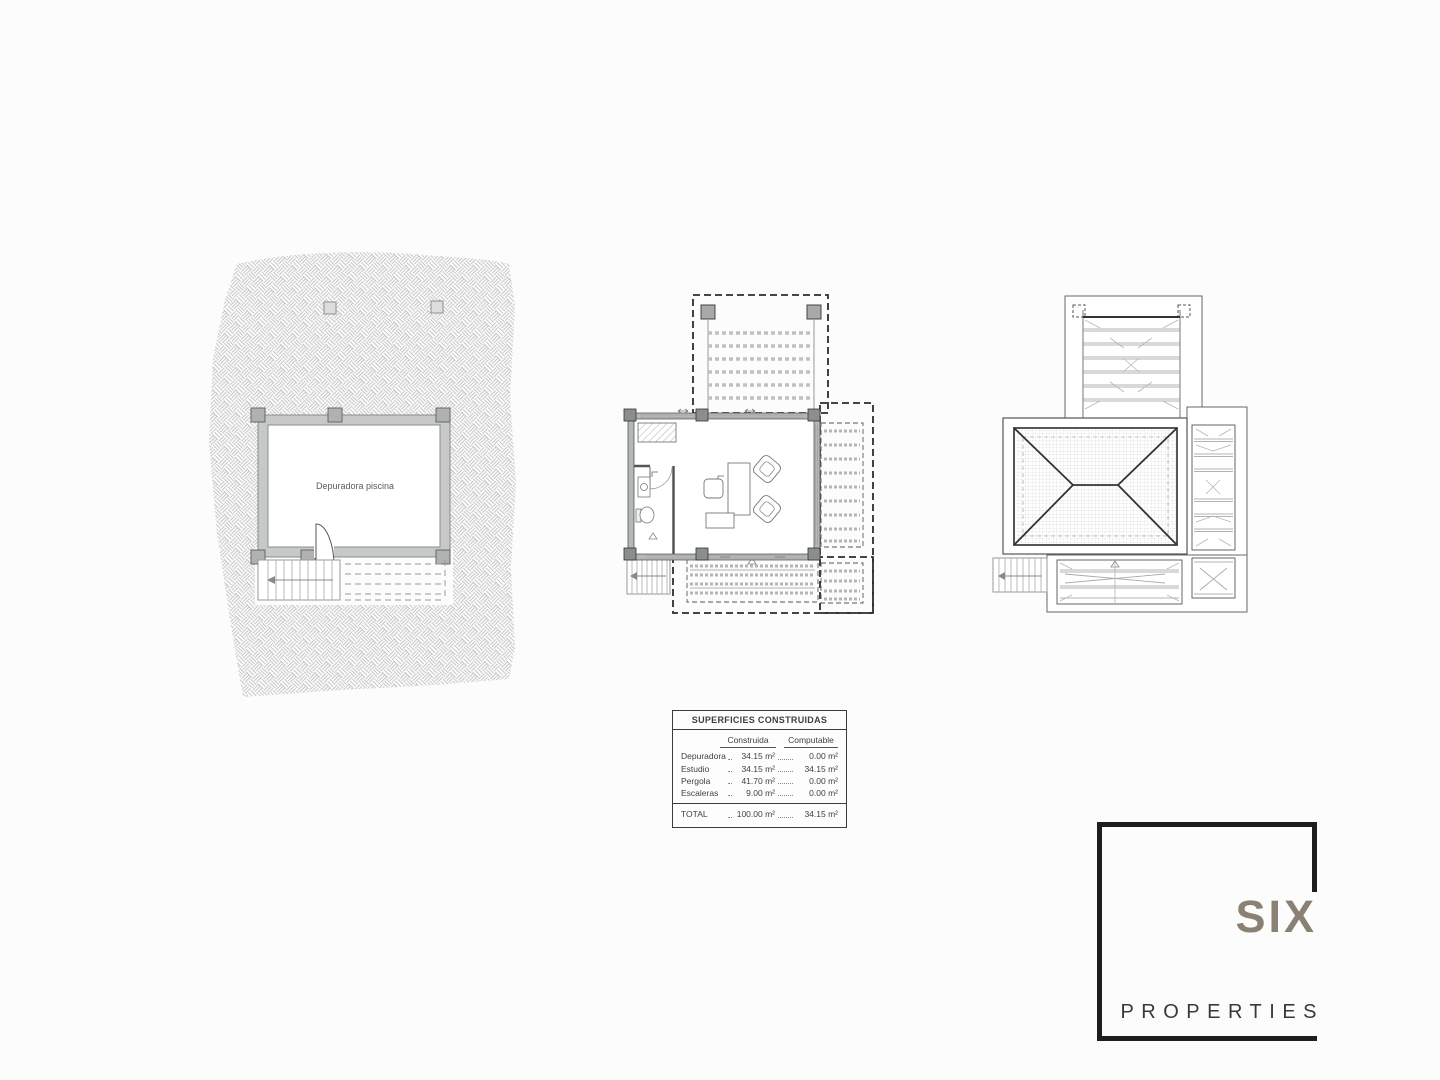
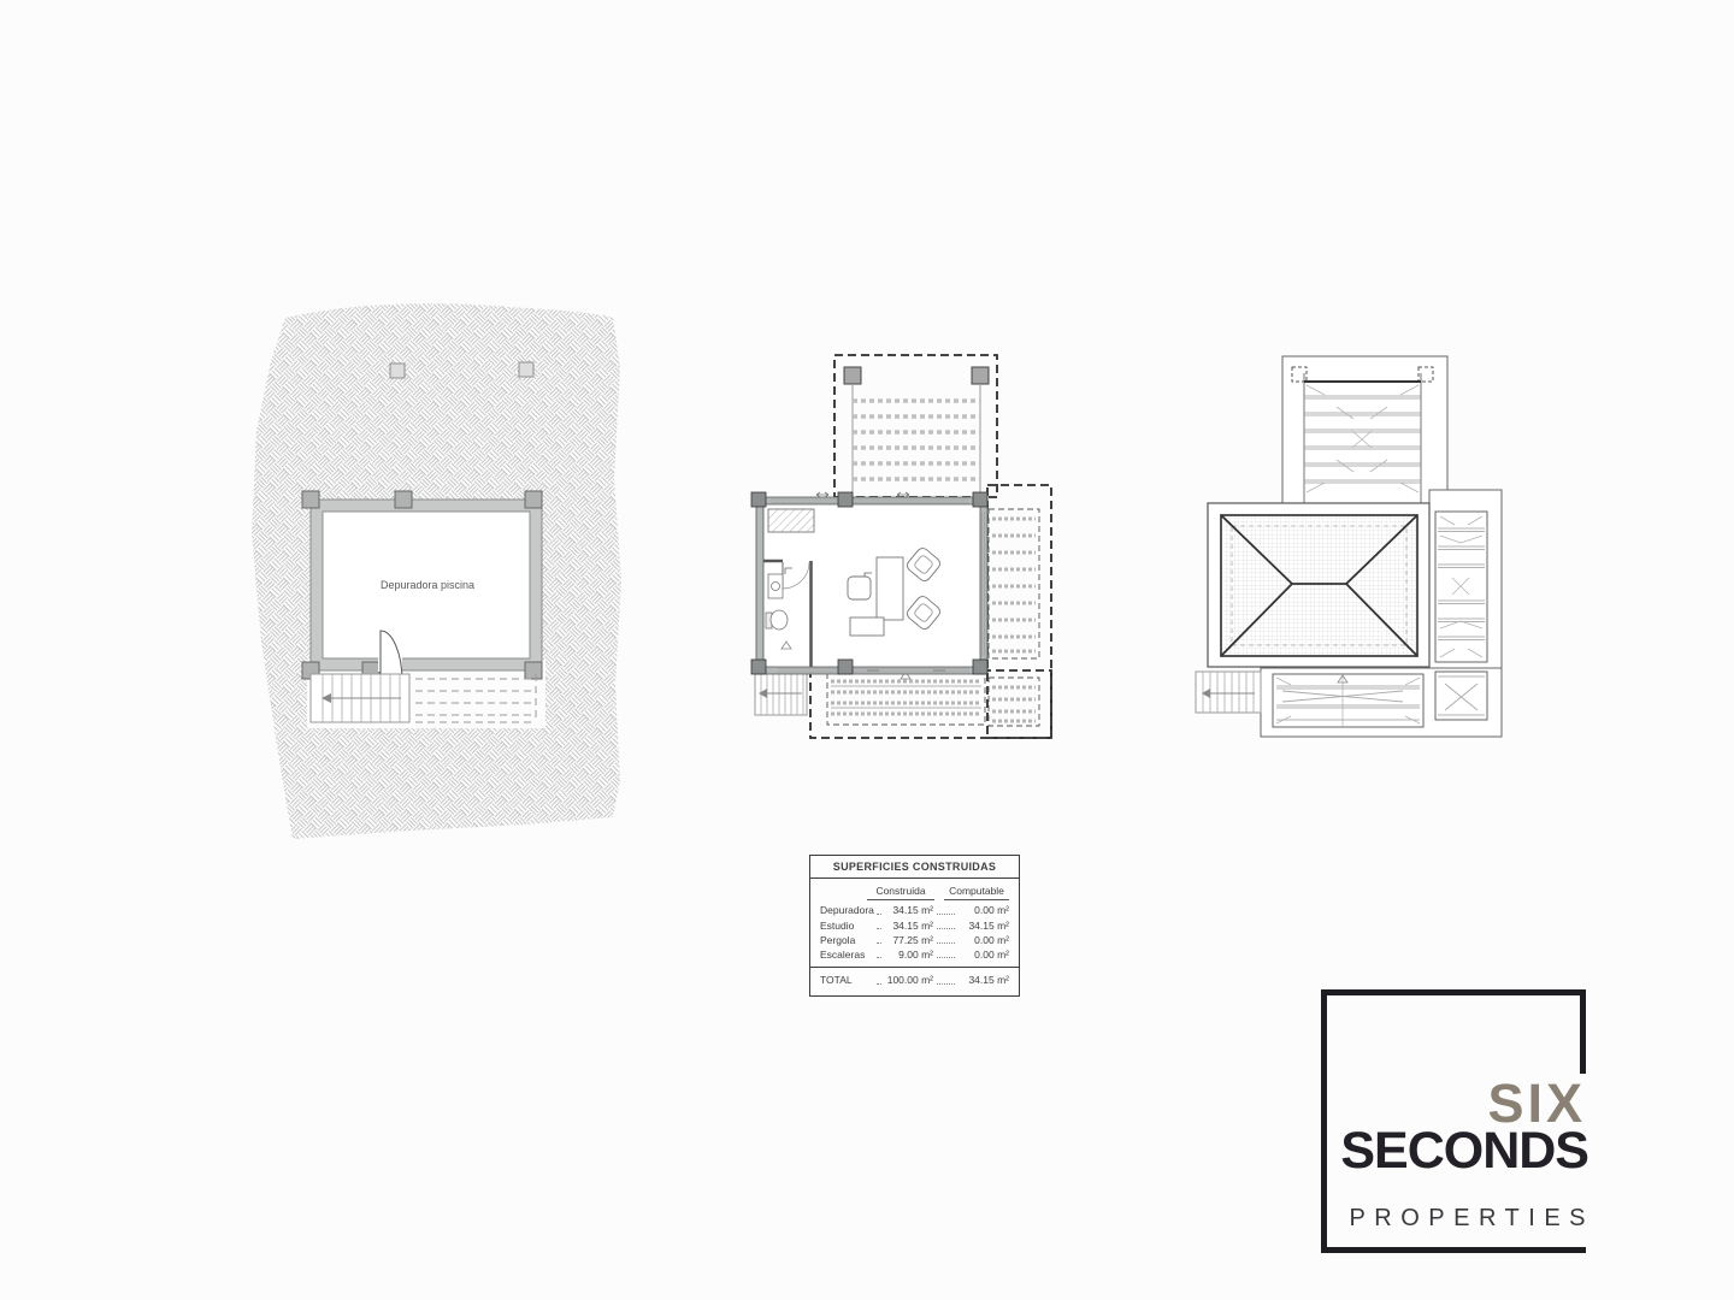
  Depuradora piscina
  SUPERFICIES CONSTRUIDAS
  Construida
  Computable
  Depuradora
  34.15 m²
  0.00 m²
  Estudio
  34.15 m²
  34.15 m²
  Pergola
- 41.70 m²
+ 77.25 m²
  0.00 m²
  Escaleras
  9.00 m²
  0.00 m²
  TOTAL
  100.00 m²
  34.15 m²
  SIX
+ SECONDS
  PROPERTIES
